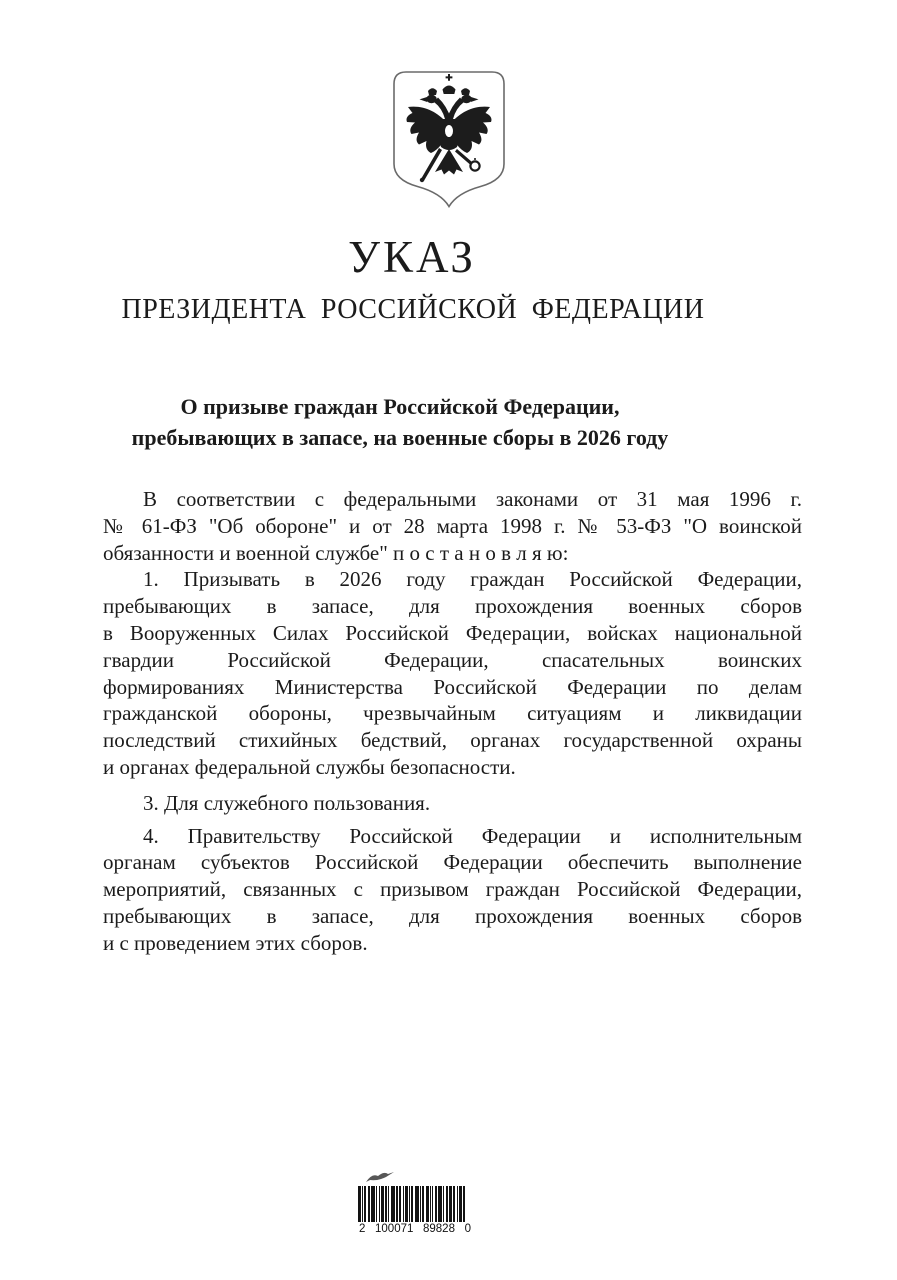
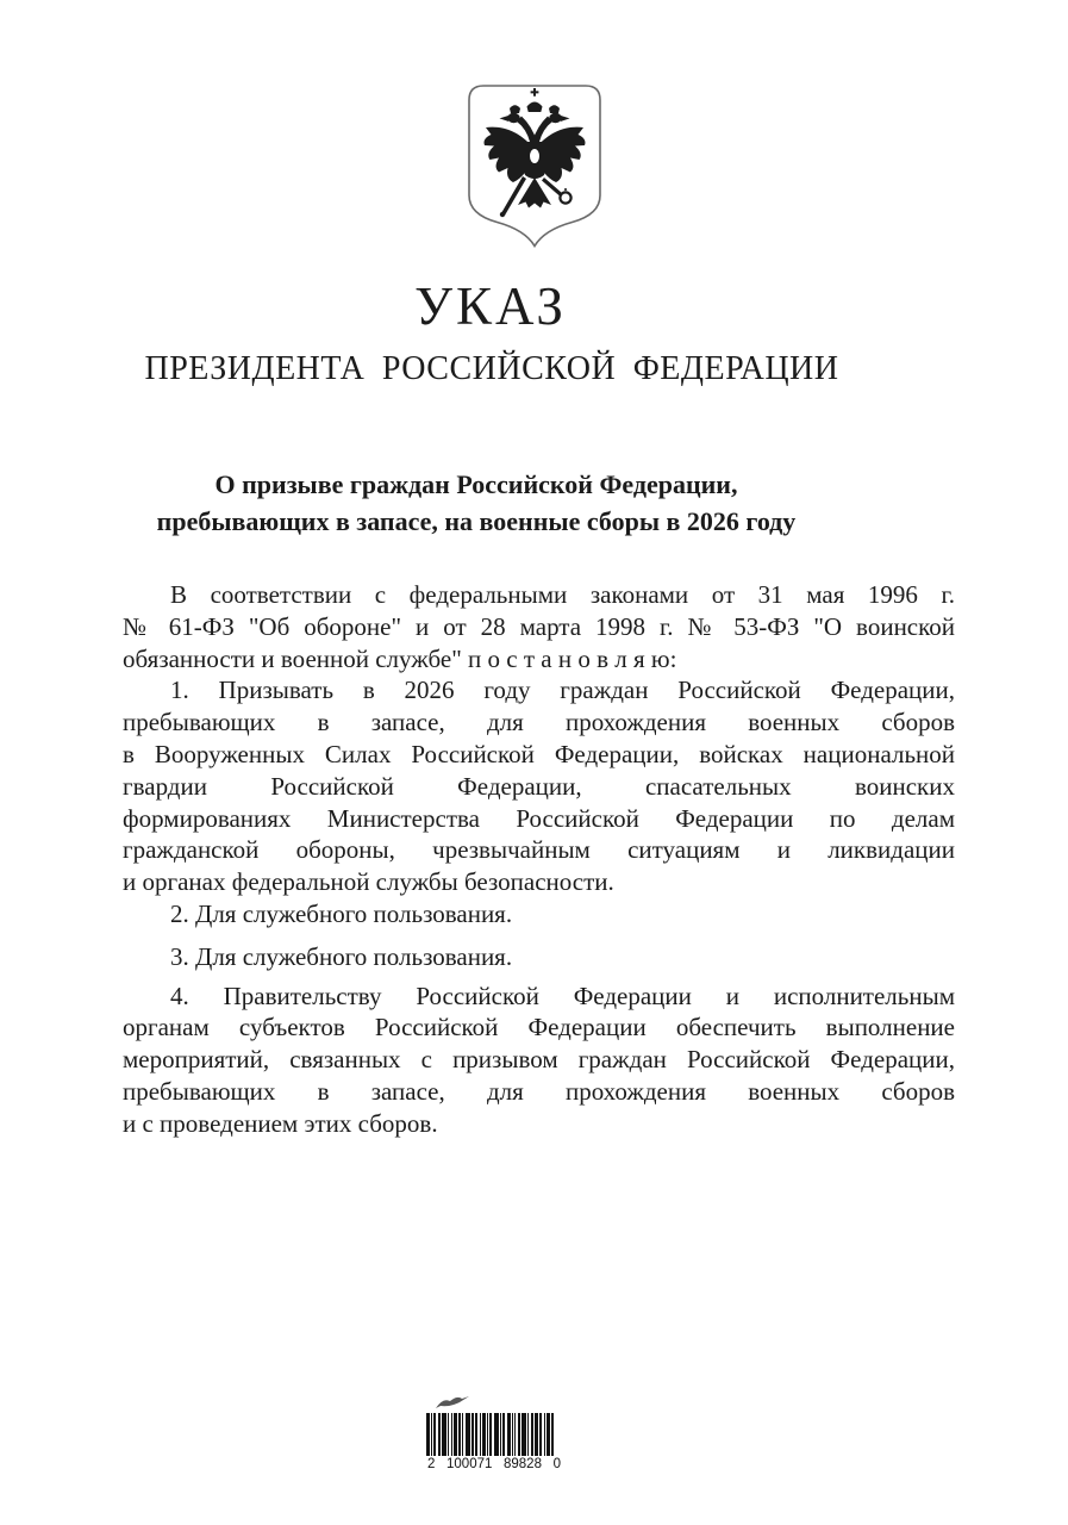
  УКАЗ
  ПРЕЗИДЕНТА РОССИЙСКОЙ ФЕДЕРАЦИИ
  О призыве граждан Российской Федерации,
  пребывающих в запасе, на военные сборы в 2026 году
  В соответствии с федеральными законами от 31 мая 1996 г.
  № 61-ФЗ "Об обороне" и от 28 марта 1998 г. № 53-ФЗ "О воинской
  обязанности и военной службе" п о с т а н о в л я ю:
  1. Призывать в 2026 году граждан Российской Федерации,
  пребывающих в запасе, для прохождения военных сборов
  в Вооруженных Силах Российской Федерации, войсках национальной
  гвардии Российской Федерации, спасательных воинских
  формированиях Министерства Российской Федерации по делам
  гражданской обороны, чрезвычайным ситуациям и ликвидации
- последствий стихийных бедствий, органах государственной охраны
  и органах федеральной службы безопасности.
+ 2. Для служебного пользования.
  3. Для служебного пользования.
  4. Правительству Российской Федерации и исполнительным
  органам субъектов Российской Федерации обеспечить выполнение
  мероприятий, связанных с призывом граждан Российской Федерации,
  пребывающих в запасе, для прохождения военных сборов
  и с проведением этих сборов.
  2
  100071
  89828
  0
